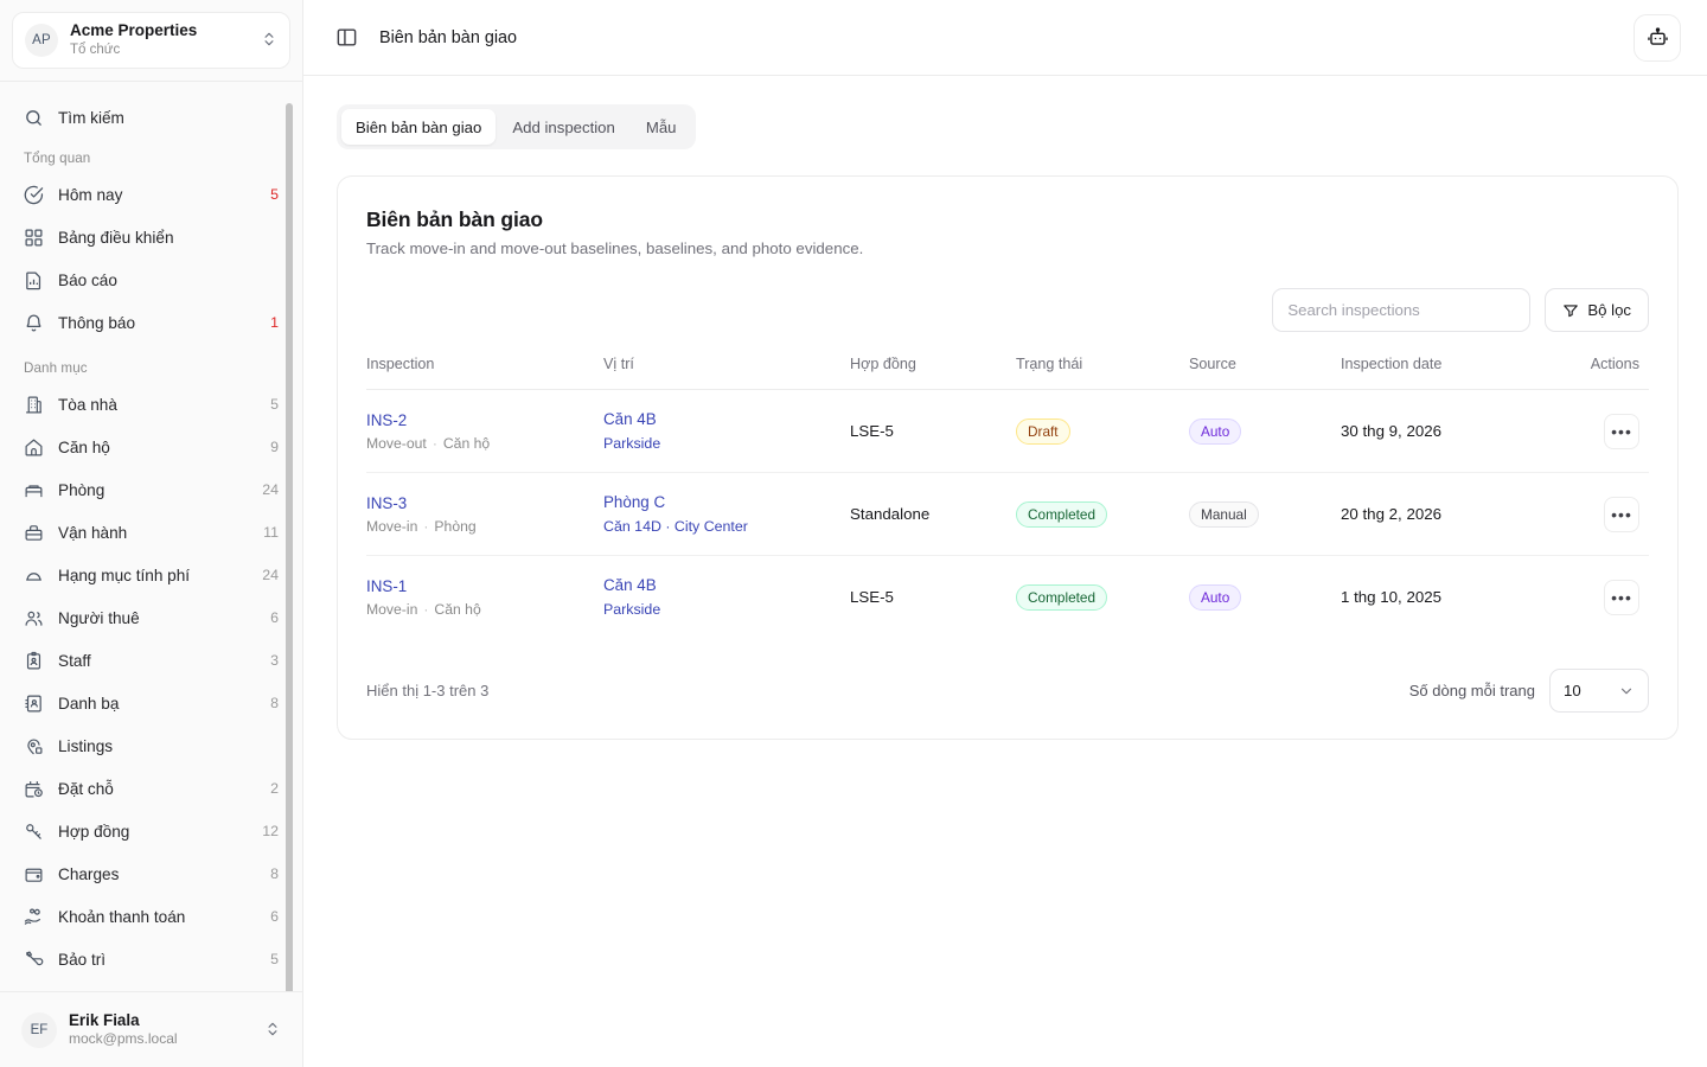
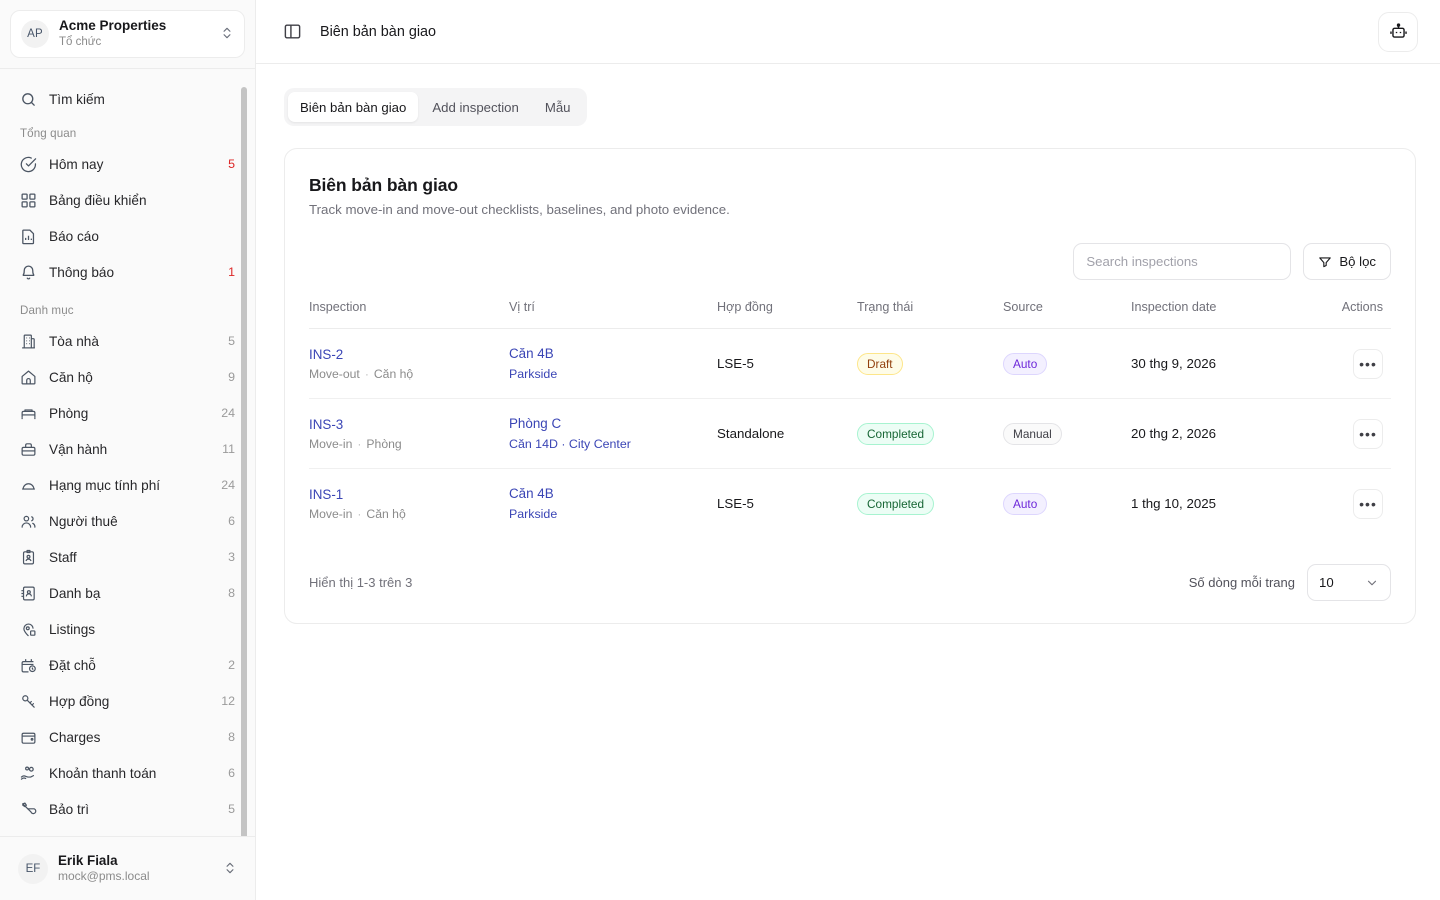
  AP
  Acme Properties
  Tổ chức
  Tìm kiếm
  Tổng quan
  Hôm nay
  5
  Bảng điều khiển
  Báo cáo
  Thông báo
  1
  Danh mục
  Tòa nhà
  5
  Căn hộ
  9
  Phòng
  24
  Vận hành
  11
  Hạng mục tính phí
  24
  Người thuê
  6
  Staff
  3
  Danh bạ
  8
  Listings
  Đặt chỗ
  2
  Hợp đồng
  12
  Charges
  8
  Khoản thanh toán
  6
  Bảo trì
  5
  EF
  Erik Fiala
  mock@pms.local
  Biên bản bàn giao
  Biên bản bàn giao
  Add inspection
  Mẫu
  Biên bản bàn giao
- Track move-in and move-out baselines, baselines, and photo evidence.
+ Track move-in and move-out checklists, baselines, and photo evidence.
  Search inspections
  Bộ lọc
  Inspection	Vị trí	Hợp đồng	Trạng thái	Source	Inspection date	Actions
  INS-2 Move-out · Căn hộ	Căn 4B Parkside	LSE-5	Draft	Auto	30 thg 9, 2026	•••
  INS-3 Move-in · Phòng	Phòng C Căn 14D · City Center	Standalone	Completed	Manual	20 thg 2, 2026	•••
  INS-1 Move-in · Căn hộ	Căn 4B Parkside	LSE-5	Completed	Auto	1 thg 10, 2025	•••
  Hiển thị 1-3 trên 3
  Số dòng mỗi trang
  10
